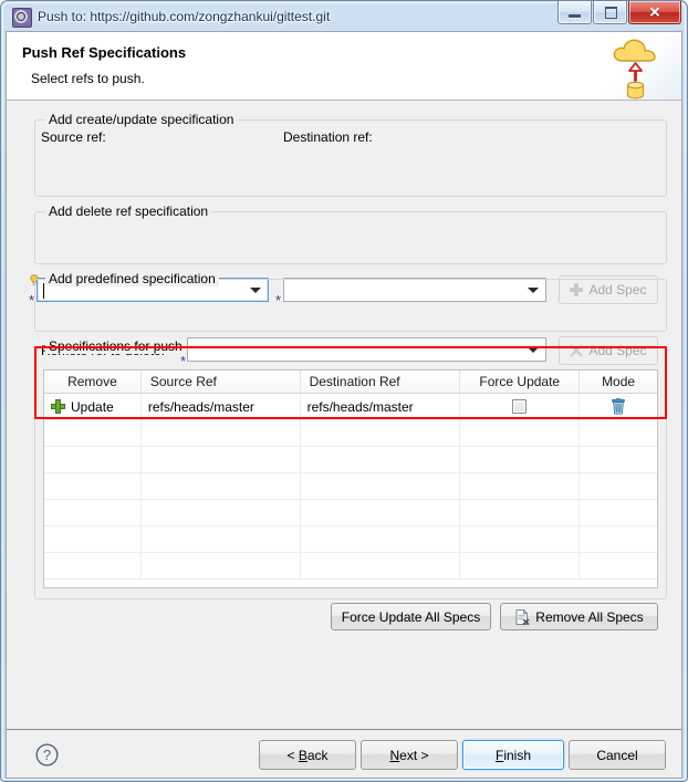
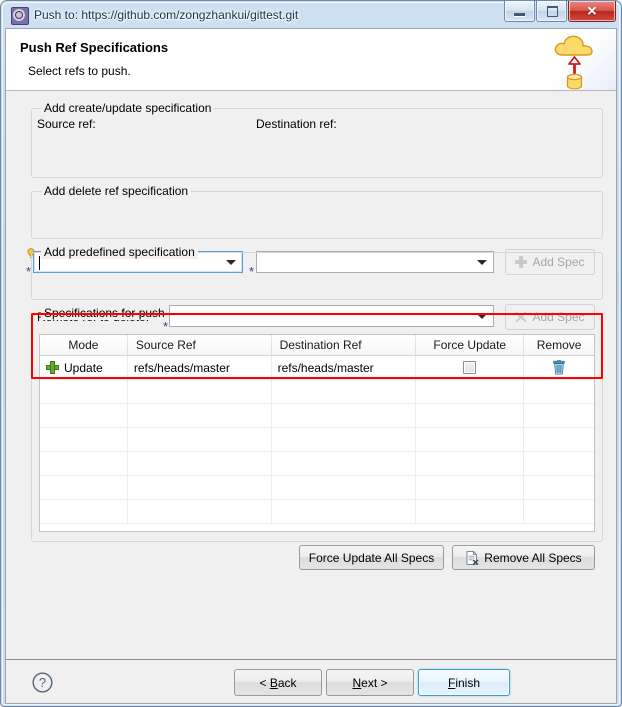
  Push to: https://github.com/zongzhankui/gittest.git
  ✕
  Push Ref Specifications
  Select refs to push.
  Add create/update specification
  Source ref:
  Destination ref:
  *
  *
  Add Spec
  Add delete ref specification
  *
  Add Spec
  Add predefined specification
  Specifications for push
- Remove
+ Mode
  Source Ref
  Destination Ref
  Force Update
- Mode
+ Remove
  Update
  refs/heads/master
  refs/heads/master
  Force Update All Specs
  Remove All Specs
  ?
  < Back
  Next >
  Finish
- Cancel
